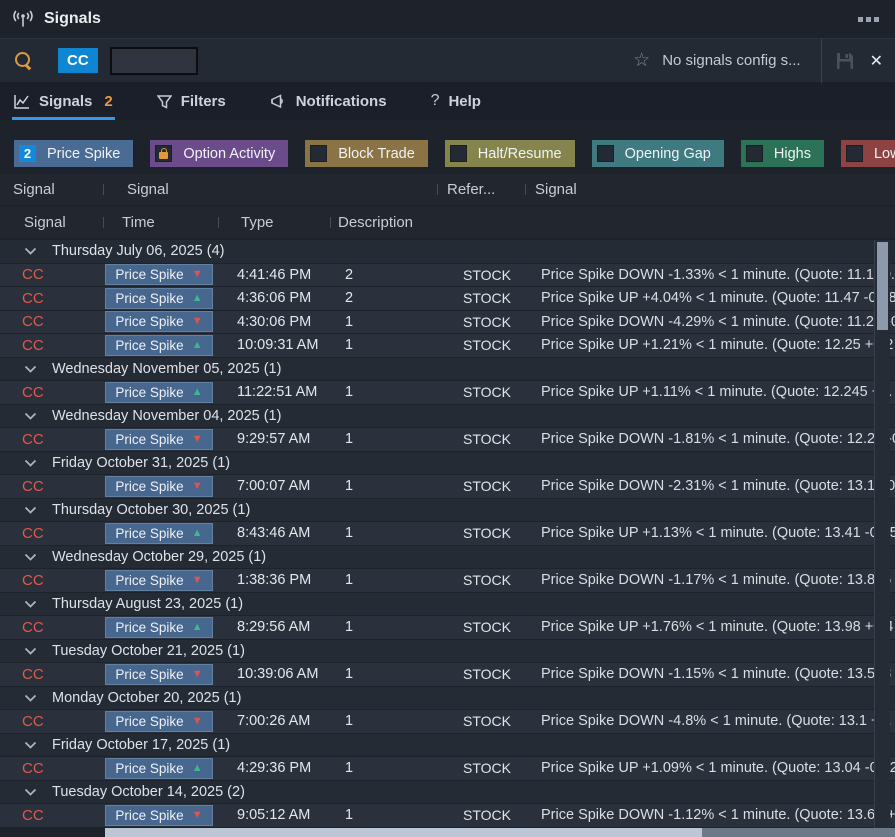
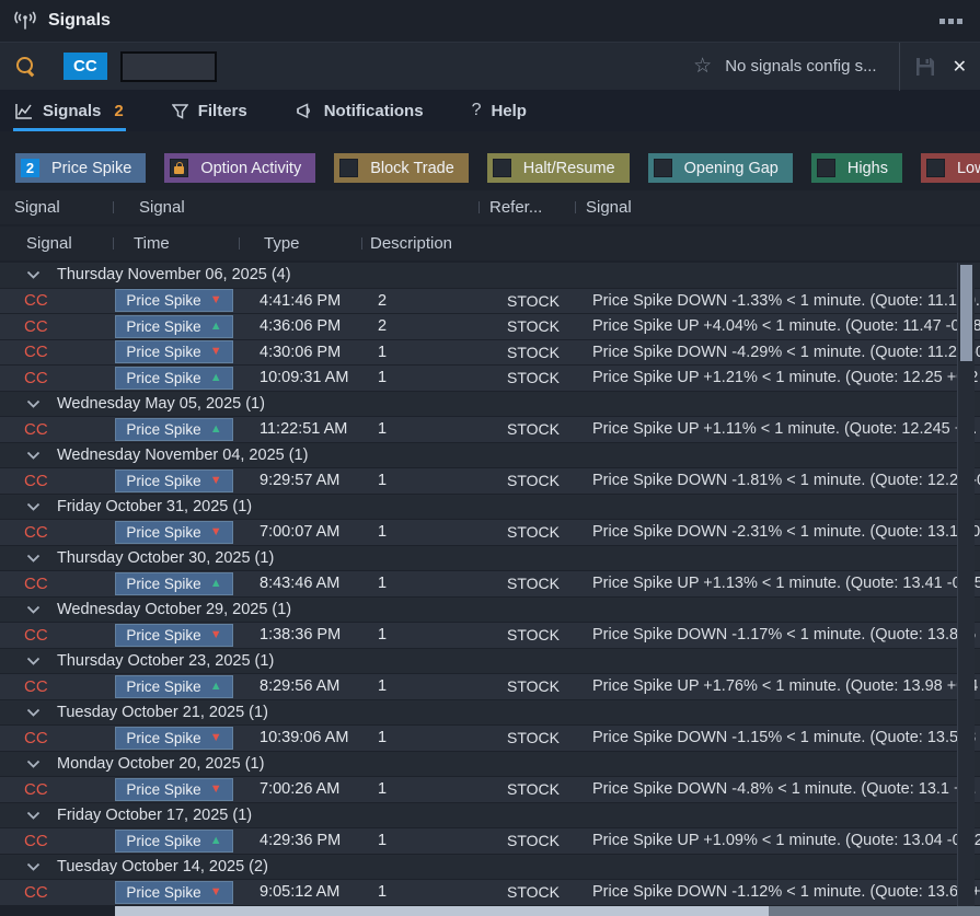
  Signals
  CC
  ☆
  No signals config s...
  ✕
  Signals
  2
  Filters
  Notifications
  ?
  Help
  2
  Price Spike
  Option Activity
  Block Trade
  Halt/Resume
  Opening Gap
  Highs
  Signal
  Signal
  Refer...
  Signal
  Signal
  Time
  Type
  Description
- Thursday July 06, 2025 (4)
+ Thursday November 06, 2025 (4)
  CC
  Price Spike
  ▼
  4:41:46 PM
  2
  STOCK
  Price Spike DOWN -1.33% < 1 minute. (Quote: 11.1.
  CC
  Price Spike
  ▲
  4:36:06 PM
  2
  STOCK
  Price Spike UP +4.04% < 1 minute. (Quote: 11.47 -08
  CC
  Price Spike
  ▼
  4:30:06 PM
  1
  STOCK
  Price Spike DOWN -4.29% < 1 minute. (Quote: 11.2
  CC
  Price Spike
  ▲
  10:09:31 AM
  1
  STOCK
  Price Spike UP +1.21% < 1 minute. (Quote: 12.25 +
- Wednesday November 05, 2025 (1)
+ Wednesday May 05, 2025 (1)
  CC
  Price Spike
  ▲
  11:22:51 AM
  1
  STOCK
  Price Spike UP +1.11% < 1 minute. (Quote: 12.245.
  Wednesday November 04, 2025 (1)
  CC
  Price Spike
  ▼
  9:29:57 AM
  1
  STOCK
  Price Spike DOWN -1.81% < 1 minute. (Quote: 12.2
  Friday October 31, 2025 (1)
  CC
  Price Spike
  ▼
  7:00:07 AM
  1
  STOCK
  Price Spike DOWN -2.31% < 1 minute. (Quote: 13.1 0
  Thursday October 30, 2025 (1)
  CC
  Price Spike
  ▲
  8:43:46 AM
  1
  STOCK
  Price Spike UP +1.13% < 1 minute. (Quote: 13.41 -5
  Wednesday October 29, 2025 (1)
  CC
  Price Spike
  ▼
  1:38:36 PM
  1
  STOCK
  Price Spike DOWN -1.17% < 1 minute. (Quote: 13.8
- Thursday August 23, 2025 (1)
+ Thursday October 23, 2025 (1)
  CC
  Price Spike
  ▲
  8:29:56 AM
  1
  STOCK
  Price Spike UP +1.76% < 1 minute. (Quote: 13.98 +
  Tuesday October 21, 2025 (1)
  CC
  Price Spike
  ▼
  10:39:06 AM
  1
  STOCK
  Price Spike DOWN -1.15% < 1 minute. (Quote: 13.5
  Monday October 20, 2025 (1)
  CC
  Price Spike
  ▼
  7:00:26 AM
  1
  STOCK
  Price Spike DOWN -4.8% < 1 minute. (Quote: 13.1
  Friday October 17, 2025 (1)
  CC
  Price Spike
  ▲
  4:29:36 PM
  1
  STOCK
  Price Spike UP +1.09% < 1 minute. (Quote: 13.04 -2
  Tuesday October 14, 2025 (2)
  CC
  Price Spike
  ▼
  9:05:12 AM
  1
  STOCK
  Price Spike DOWN -1.12% < 1 minute. (Quote: 13.6 +
